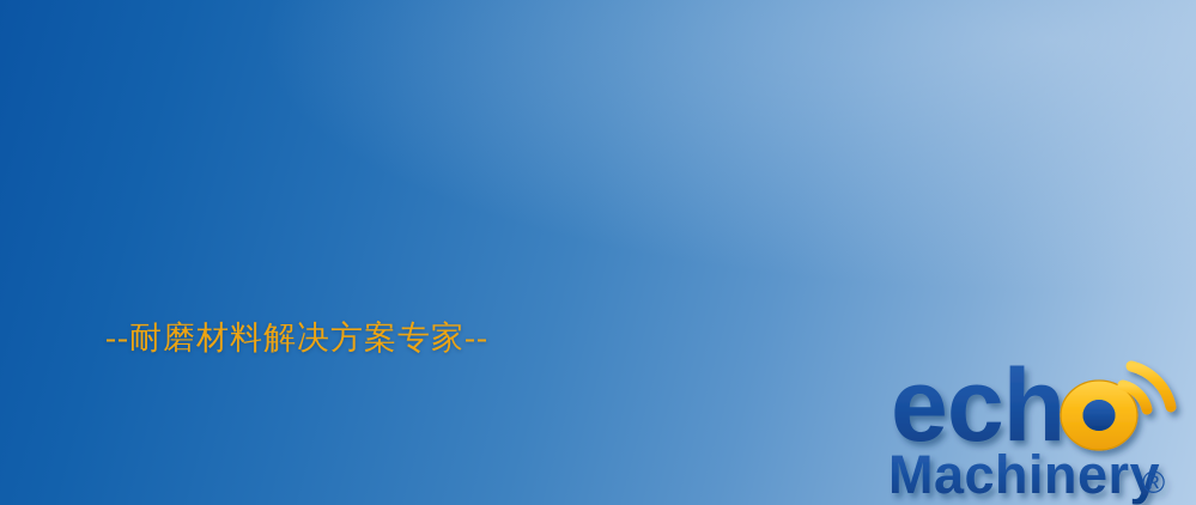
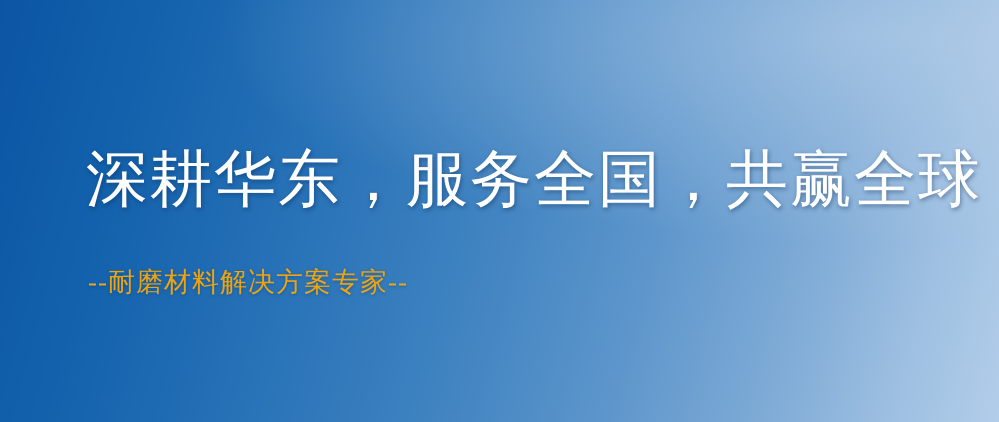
+ 深耕华东，服务全国，共赢全球
  --耐磨材料解决方案专家--
- ech
- Machinery
- ®
